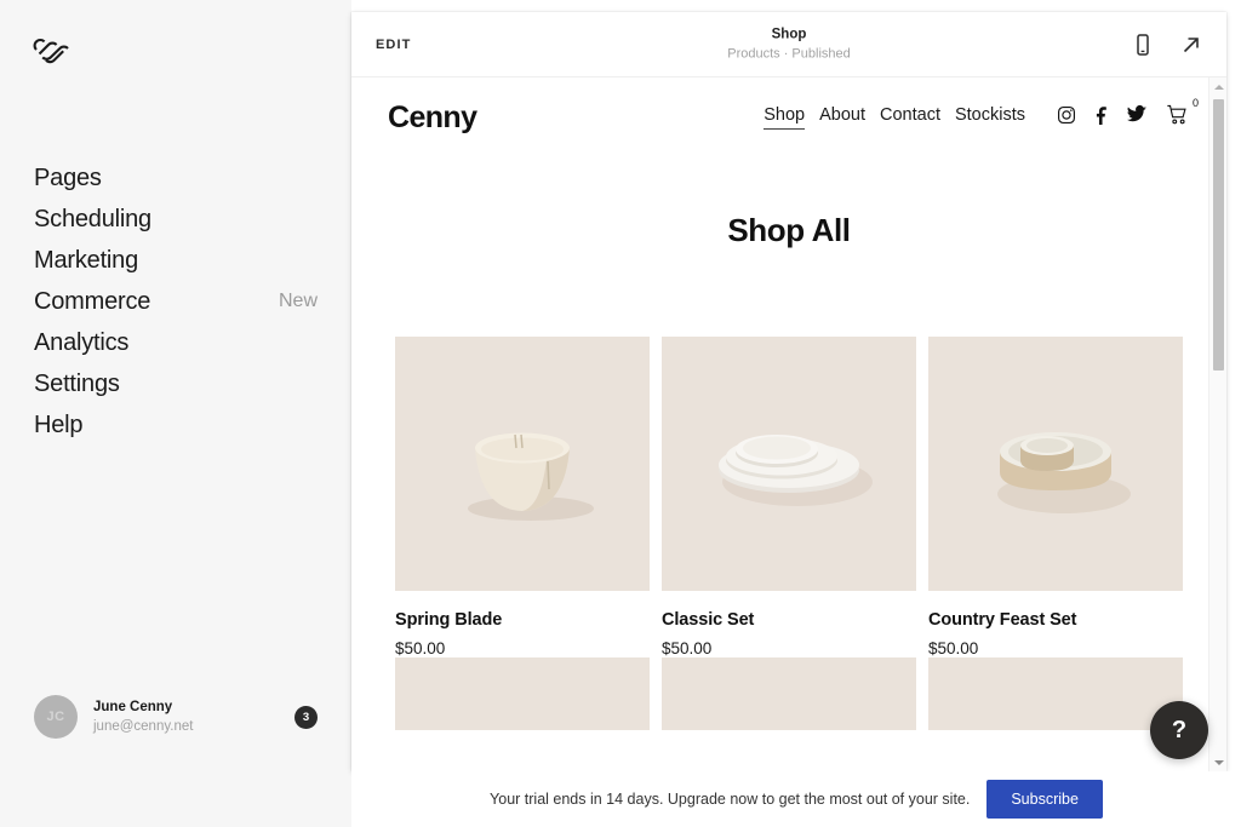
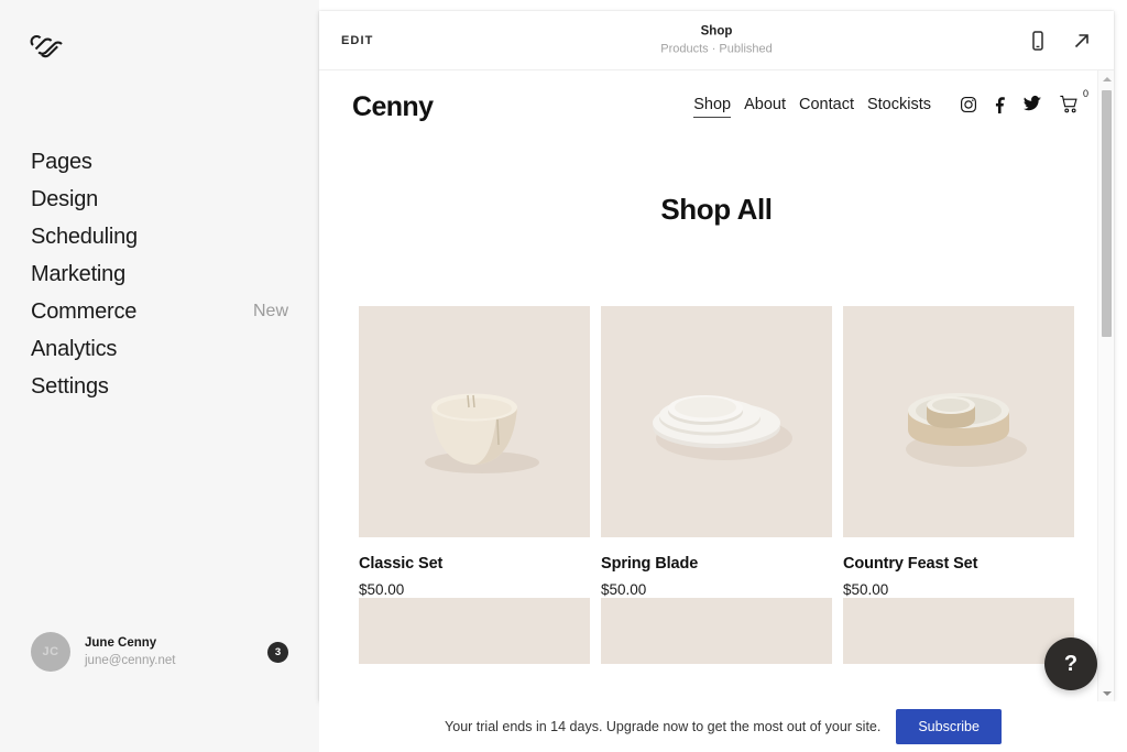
  Pages
+ Design
  Scheduling
  Marketing
  Commerce
  New
  Analytics
  Settings
- Help
  JC
  June Cenny
  june@cenny.net
  3
  EDIT
  Shop
  Products · Published
  Cenny
  Shop
  About
  Contact
  Stockists
  0
  Shop All
- Spring Blade
+ Classic Set
  $50.00
- Classic Set
+ Spring Blade
  $50.00
  Country Feast Set
  $50.00
  ?
  Your trial ends in 14 days. Upgrade now to get the most out of your site.
  Subscribe
